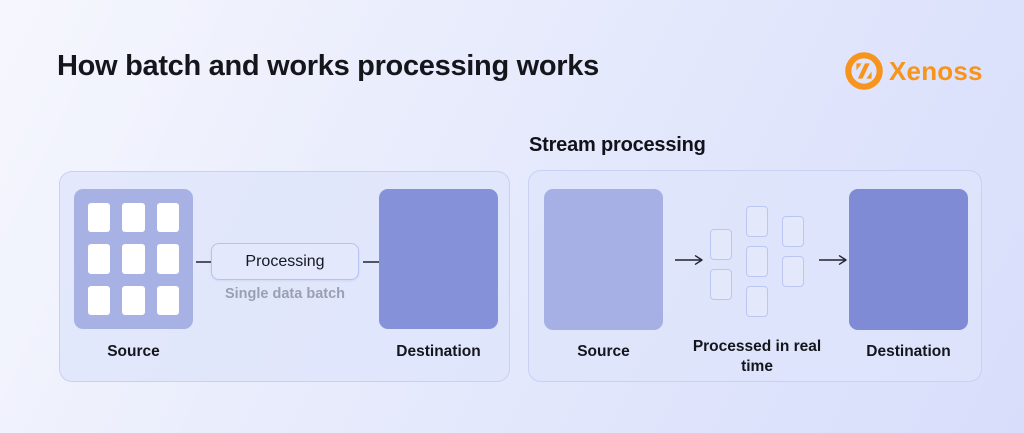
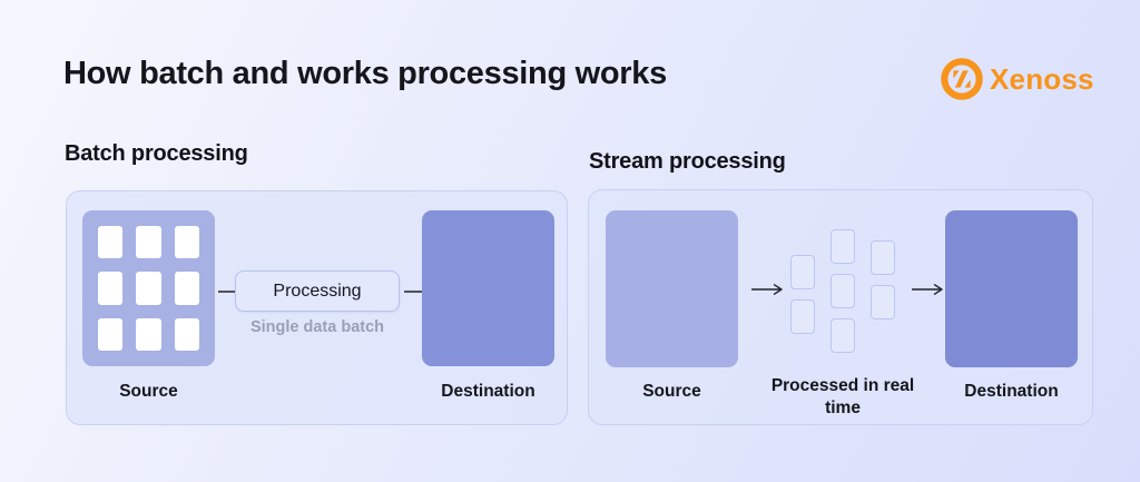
  How batch and works processing works
  Xenoss
+ Batch processing
  Stream processing
  Source
  Processing
  Single data batch
  Destination
  Source
  Processed in real time
  Destination
